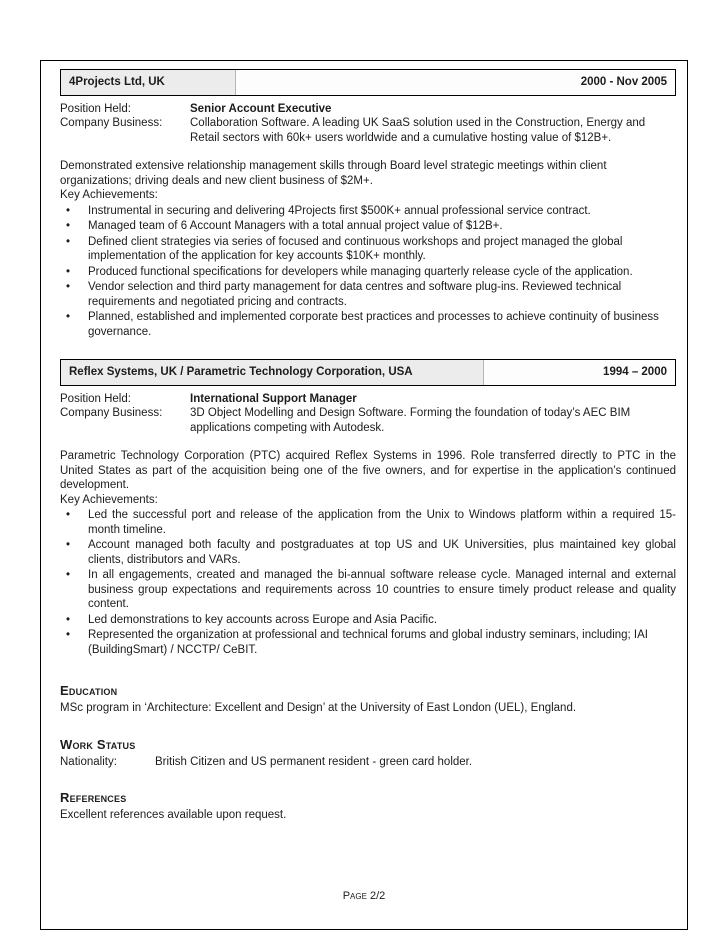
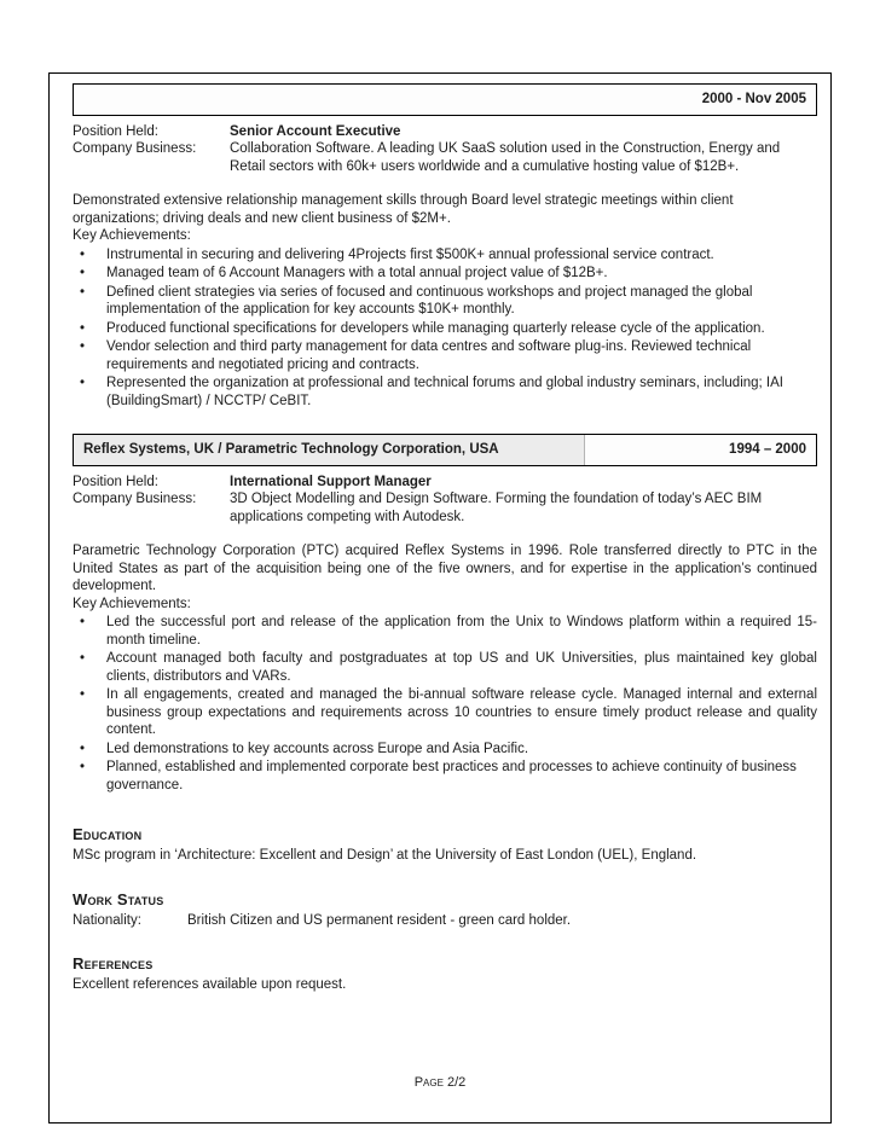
- 4Projects Ltd, UK
  2000 - Nov 2005
  Position Held:
  Senior Account Executive
  Company Business:
  Collaboration Software. A leading UK SaaS solution used in the Construction, Energy and Retail sectors with 60k+ users worldwide and a cumulative hosting value of $12B+.
  Demonstrated extensive relationship management skills through Board level strategic meetings within client organizations; driving deals and new client business of $2M+.
  Key Achievements:
  Instrumental in securing and delivering 4Projects first $500K+ annual professional service contract.
  Managed team of 6 Account Managers with a total annual project value of $12B+.
  Defined client strategies via series of focused and continuous workshops and project managed the global implementation of the application for key accounts $10K+ monthly.
  Produced functional specifications for developers while managing quarterly release cycle of the application.
  Vendor selection and third party management for data centres and software plug-ins. Reviewed technical requirements and negotiated pricing and contracts.
- Planned, established and implemented corporate best practices and processes to achieve continuity of business governance.
+ Represented the organization at professional and technical forums and global industry seminars, including; IAI (BuildingSmart) / NCCTP/ CeBIT.
  Reflex Systems, UK / Parametric Technology Corporation, USA
  1994 – 2000
  Position Held:
  International Support Manager
  Company Business:
  3D Object Modelling and Design Software. Forming the foundation of today’s AEC BIM applications competing with Autodesk.
  Parametric Technology Corporation (PTC) acquired Reflex Systems in 1996. Role transferred directly to PTC in the United States as part of the acquisition being one of the five owners, and for expertise in the application’s continued development.
  Key Achievements:
  Led the successful port and release of the application from the Unix to Windows platform within a required 15-month timeline.
  Account managed both faculty and postgraduates at top US and UK Universities, plus maintained key global clients, distributors and VARs.
  In all engagements, created and managed the bi-annual software release cycle. Managed internal and external business group expectations and requirements across 10 countries to ensure timely product release and quality content.
  Led demonstrations to key accounts across Europe and Asia Pacific.
- Represented the organization at professional and technical forums and global industry seminars, including; IAI (BuildingSmart) / NCCTP/ CeBIT.
+ Planned, established and implemented corporate best practices and processes to achieve continuity of business governance.
  Education
  MSc program in ‘Architecture: Excellent and Design’ at the University of East London (UEL), England.
  Work Status
  Nationality:
  British Citizen and US permanent resident - green card holder.
  References
  Excellent references available upon request.
  Page 2/2
